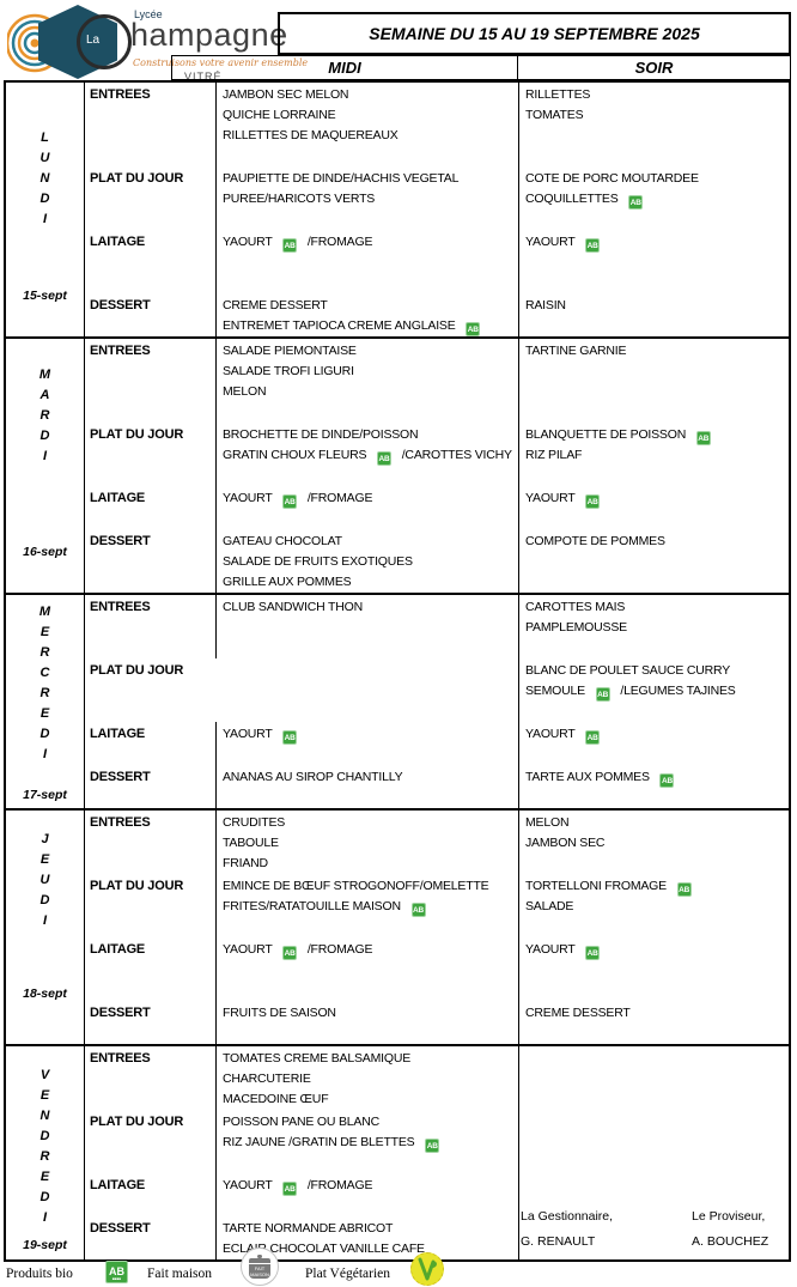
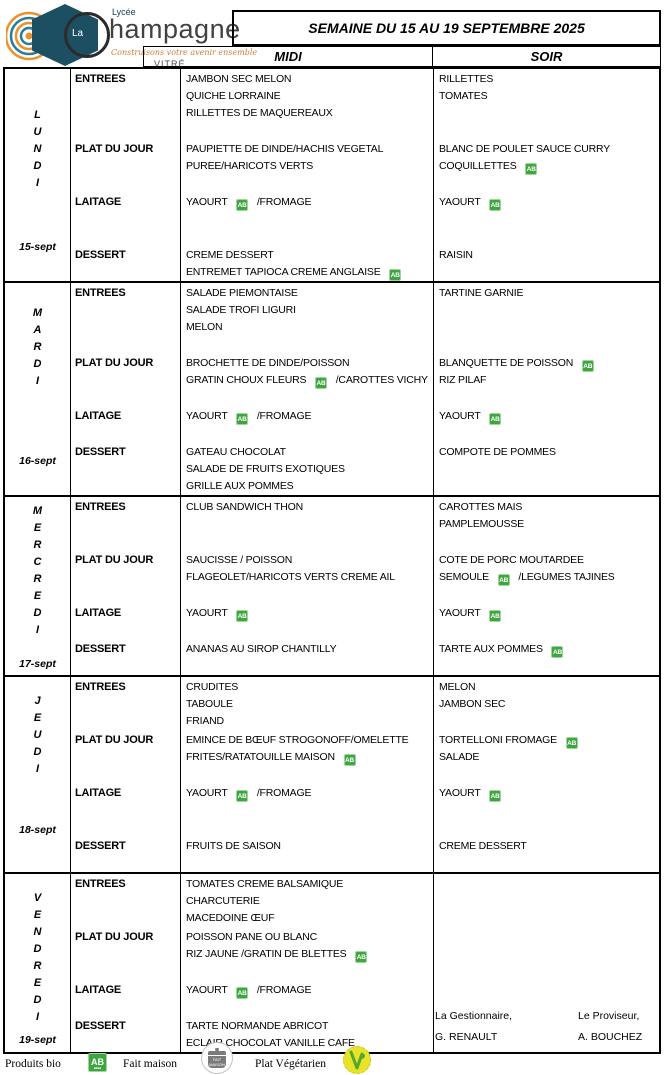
  La
  Lycée
  hampagne
  Construisons votre avenir ensemble
  VITRÉ
  SEMAINE DU 15 AU 19 SEPTEMBRE 2025
  MIDI
  SOIR
  L
  U
  N
  D
  I
  15-sept
  ENTREES
  JAMBON SEC MELON
  QUICHE LORRAINE
  RILLETTES DE MAQUEREAUX
  RILLETTES
  TOMATES
  PLAT DU JOUR
  PAUPIETTE DE DINDE/HACHIS VEGETAL
  PUREE/HARICOTS VERTS
- COTE DE PORC MOUTARDEE
+ BLANC DE POULET SAUCE CURRY
  COQUILLETTES
  LAITAGE
  YAOURT /FROMAGE
  YAOURT
  DESSERT
  CREME DESSERT
  ENTREMET TAPIOCA CREME ANGLAISE
  RAISIN
  M
  A
  R
  D
  I
  16-sept
  ENTREES
  SALADE PIEMONTAISE
  SALADE TROFI LIGURI
  MELON
  TARTINE GARNIE
  PLAT DU JOUR
  BROCHETTE DE DINDE/POISSON
  GRATIN CHOUX FLEURS /CAROTTES VICHY
  BLANQUETTE DE POISSON
  RIZ PILAF
  LAITAGE
  YAOURT /FROMAGE
  YAOURT
  DESSERT
  GATEAU CHOCOLAT
  SALADE DE FRUITS EXOTIQUES
  GRILLE AUX POMMES
  COMPOTE DE POMMES
  M
  E
  R
  C
  R
  E
  D
  I
  17-sept
  ENTREES
  CLUB SANDWICH THON
  CAROTTES MAIS
  PAMPLEMOUSSE
  PLAT DU JOUR
+ SAUCISSE / POISSON
+ FLAGEOLET/HARICOTS VERTS CREME AIL
- BLANC DE POULET SAUCE CURRY
+ COTE DE PORC MOUTARDEE
  SEMOULE /LEGUMES TAJINES
  LAITAGE
  YAOURT
  YAOURT
  DESSERT
  ANANAS AU SIROP CHANTILLY
  TARTE AUX POMMES
  J
  E
  U
  D
  I
  18-sept
  ENTREES
  CRUDITES
  TABOULE
  FRIAND
  MELON
  JAMBON SEC
  PLAT DU JOUR
  EMINCE DE BŒUF STROGONOFF/OMELETTE
  FRITES/RATATOUILLE MAISON
  TORTELLONI FROMAGE
  SALADE
  LAITAGE
  YAOURT /FROMAGE
  YAOURT
  DESSERT
  FRUITS DE SAISON
  CREME DESSERT
  V
  E
  N
  D
  R
  E
  D
  I
  19-sept
  ENTREES
  TOMATES CREME BALSAMIQUE
  CHARCUTERIE
  MACEDOINE ŒUF
  PLAT DU JOUR
  POISSON PANE OU BLANC
  RIZ JAUNE /GRATIN DE BLETTES
  LAITAGE
  YAOURT /FROMAGE
  DESSERT
  TARTE NORMANDE ABRICOT
  ECL CHOCOLAT VANILLE CAFE
  La Gestionnaire,
  G. RENAULT
  Le Proviseur,
  A. BOUCHEZ
  Produits bio
  AB
  Fait maison
  Plat Végétarien
